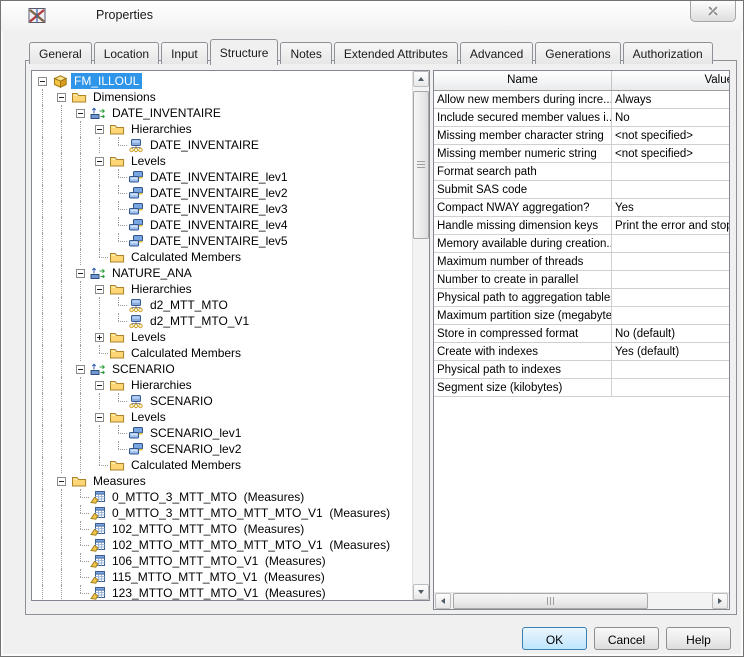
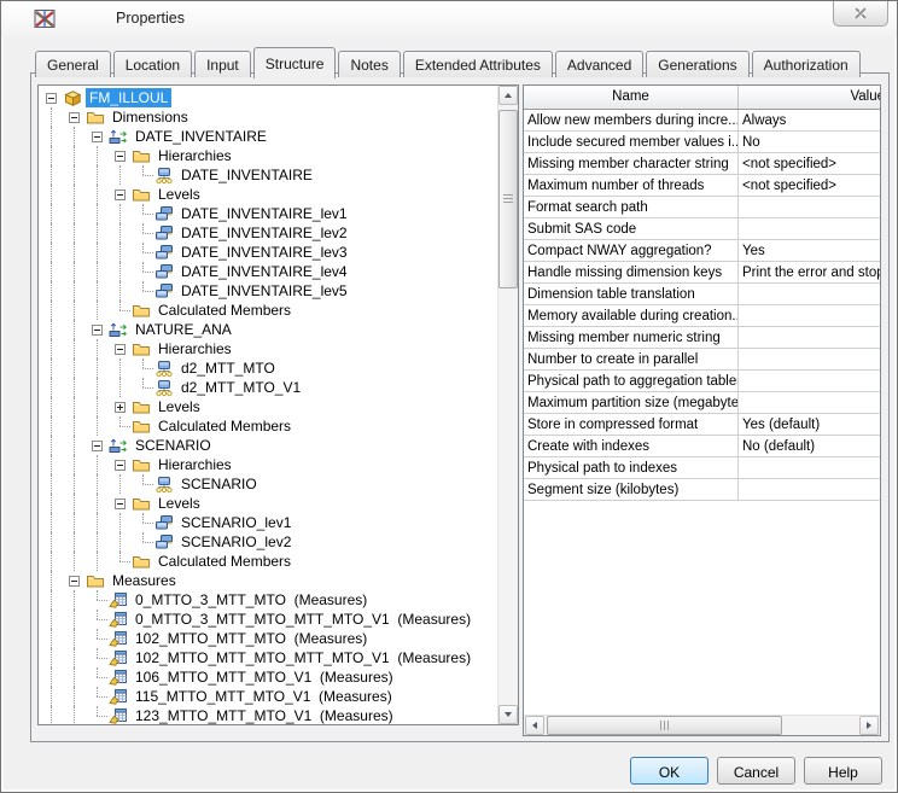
  Properties
  General
  Location
  Input
  Structure
  Notes
  Extended Attributes
  Advanced
  Generations
  Authorization
  FM_ILLOUL
  Dimensions
  DATE_INVENTAIRE
  Hierarchies
  DATE_INVENTAIRE
  Levels
  DATE_INVENTAIRE_lev1
  DATE_INVENTAIRE_lev2
  DATE_INVENTAIRE_lev3
  DATE_INVENTAIRE_lev4
  DATE_INVENTAIRE_lev5
  Calculated Members
  NATURE_ANA
  Hierarchies
  d2_MTT_MTO
  d2_MTT_MTO_V1
  Levels
  Calculated Members
  SCENARIO
  Hierarchies
  SCENARIO
  Levels
  SCENARIO_lev1
  SCENARIO_lev2
  Calculated Members
  Measures
  0_MTTO_3_MTT_MTO (Measures)
  0_MTTO_3_MTT_MTO_MTT_MTO_V1 (Measures)
  102_MTTO_MTT_MTO (Measures)
  102_MTTO_MTT_MTO_MTT_MTO_V1 (Measures)
  106_MTTO_MTT_MTO_V1 (Measures)
  115_MTTO_MTT_MTO_V1 (Measures)
  123_MTTO_MTT_MTO_V1 (Measures)
  Name
  Valu
  Allow new members during incre...
  Always
  Include secured member values i..
  No
  Missing member character string
  <not specified>
- Missing member numeric string
+ Maximum number of threads
  <not specified>
  Format search path
  Submit SAS code
  Compact NWAY aggregation?
  Yes
  Handle missing dimension keys
  Print the error and sto
+ Dimension table translation
  Memory available during creation..
- Maximum number of threads
+ Missing member numeric string
  Number to create in parallel
  Physical path to aggregation table
  Maximum partition size (megabyte
  Store in compressed format
- No (default)
+ Yes (default)
  Create with indexes
- Yes (default)
+ No (default)
  Physical path to indexes
  Segment size (kilobytes)
  OK
  Cancel
  Help
